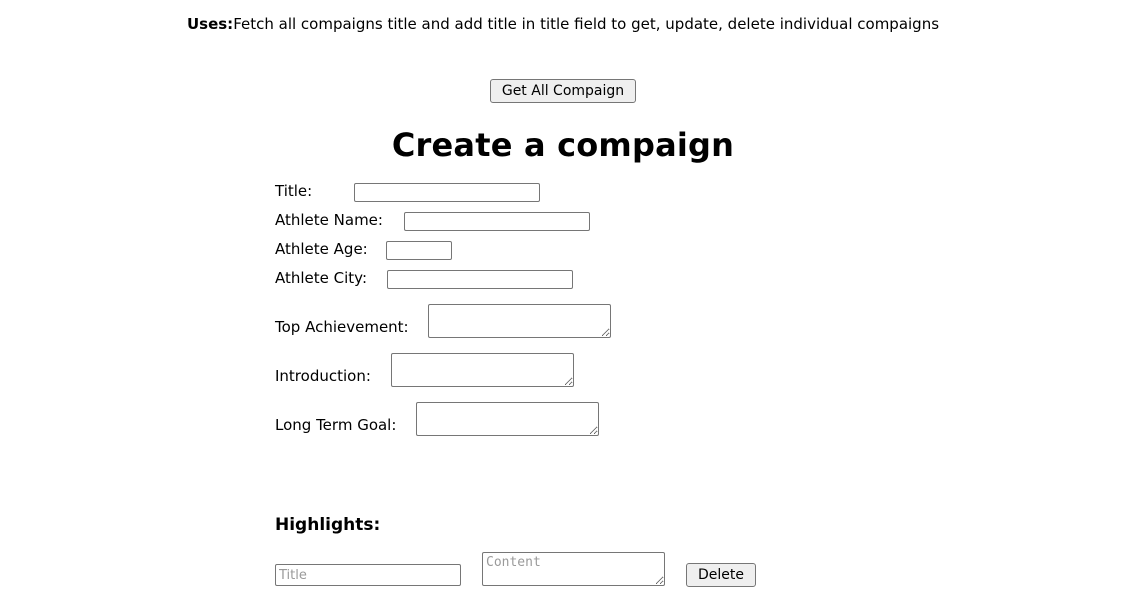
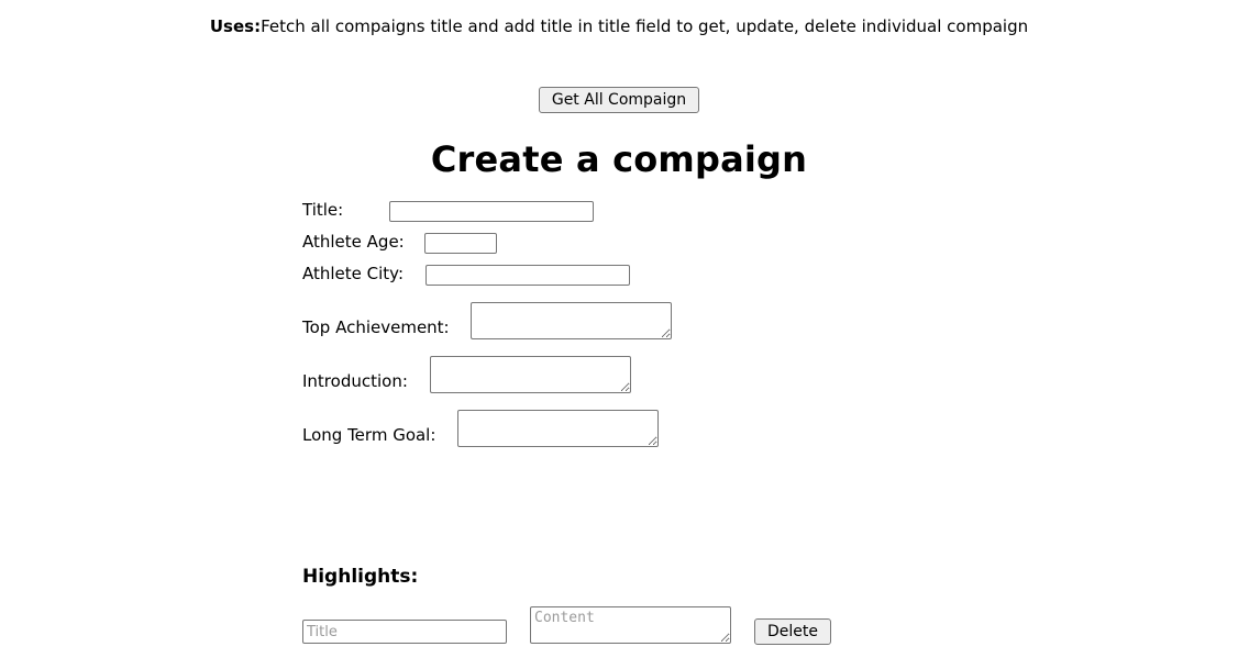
- Uses:Fetch all compaigns title and add title in title field to get, update, delete individual compaigns
+ Uses:Fetch all compaigns title and add title in title field to get, update, delete individual compaign
  Get All Compaign
  Create a compaign
  Title:
- Athlete Name:
  Athlete Age:
  Athlete City:
  Top Achievement:
  Introduction:
  Long Term Goal:
  Highlights:
  Title
  Content
  Delete
